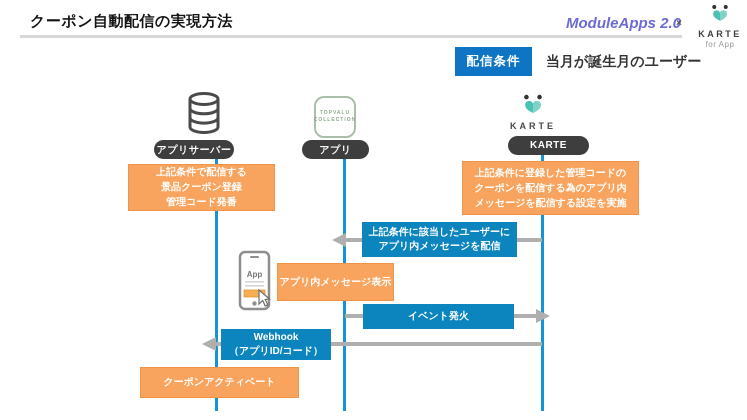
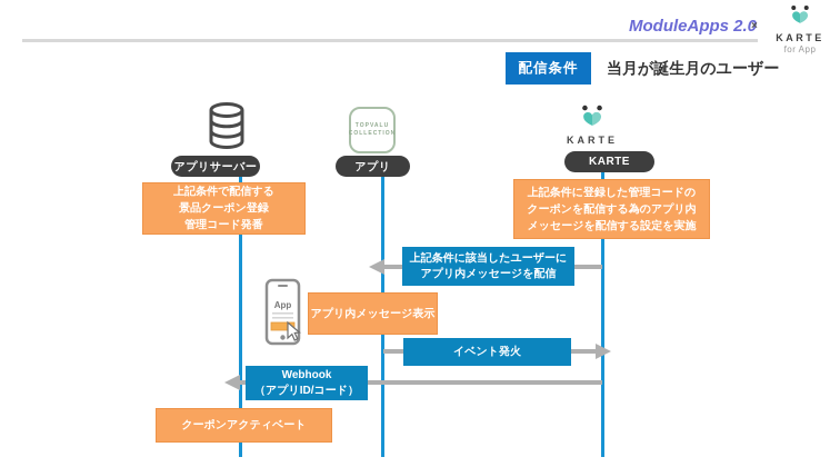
- クーポン自動配信の実現方法
  ModuleApps 2.0
  ×
  KARTE
  for App
  配信条件
  当月が誕生月のユーザー
  KARTE
  アプリサーバー
  アプリ
  KARTE
  上記条件で配信する
  景品クーポン登録
  管理コード発番
  上記条件に登録した管理コードの
  クーポンを配信する為のアプリ内
  メッセージを配信する設定を実施
  上記条件に該当したユーザーに
  アプリ内メッセージを配信
  アプリ内メッセージ表示
  イベント発火
  Webhook
  （アプリID/コード）
  クーポンアクティベート
  App
